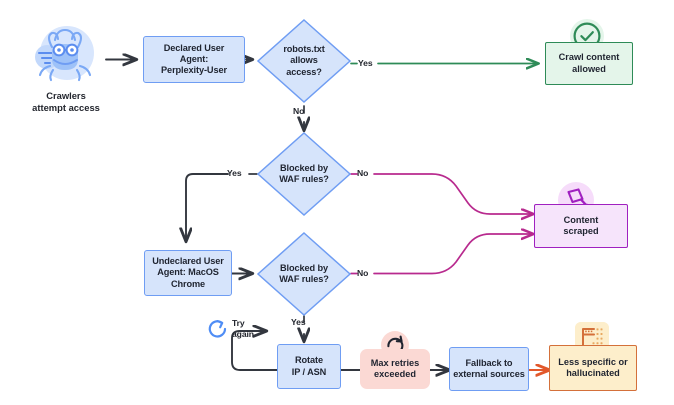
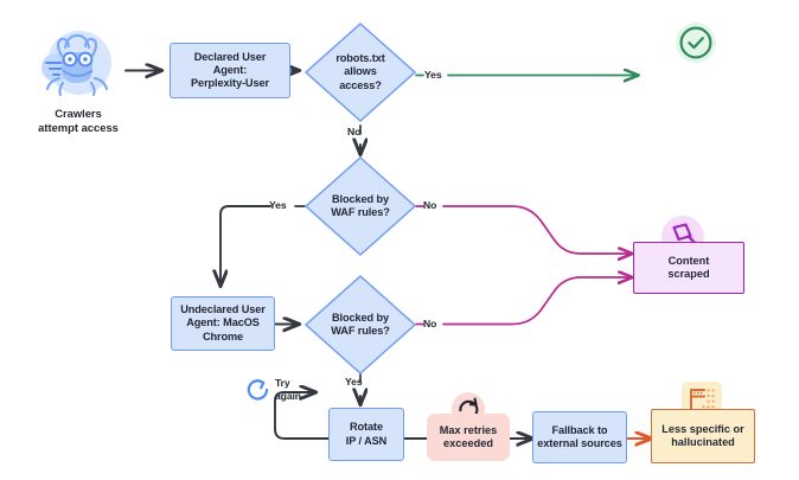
  Crawlers
  attempt access
  Declared User
  Agent:
  Perplexity-User
  robots.txt
  allows
  access?
  Yes
  No
- Crawl content
- allowed
  Blocked by
  WAF rules?
  Yes
  No
  Undeclared User
  Agent: MacOS
  Chrome
  Blocked by
  WAF rules?
  No
  Yes
  Content
  scraped
  Try
  again
  Rotate
  IP / ASN
  Max retries
  exceeded
  Fallback to
  external sources
  Less specific or
  hallucinated
